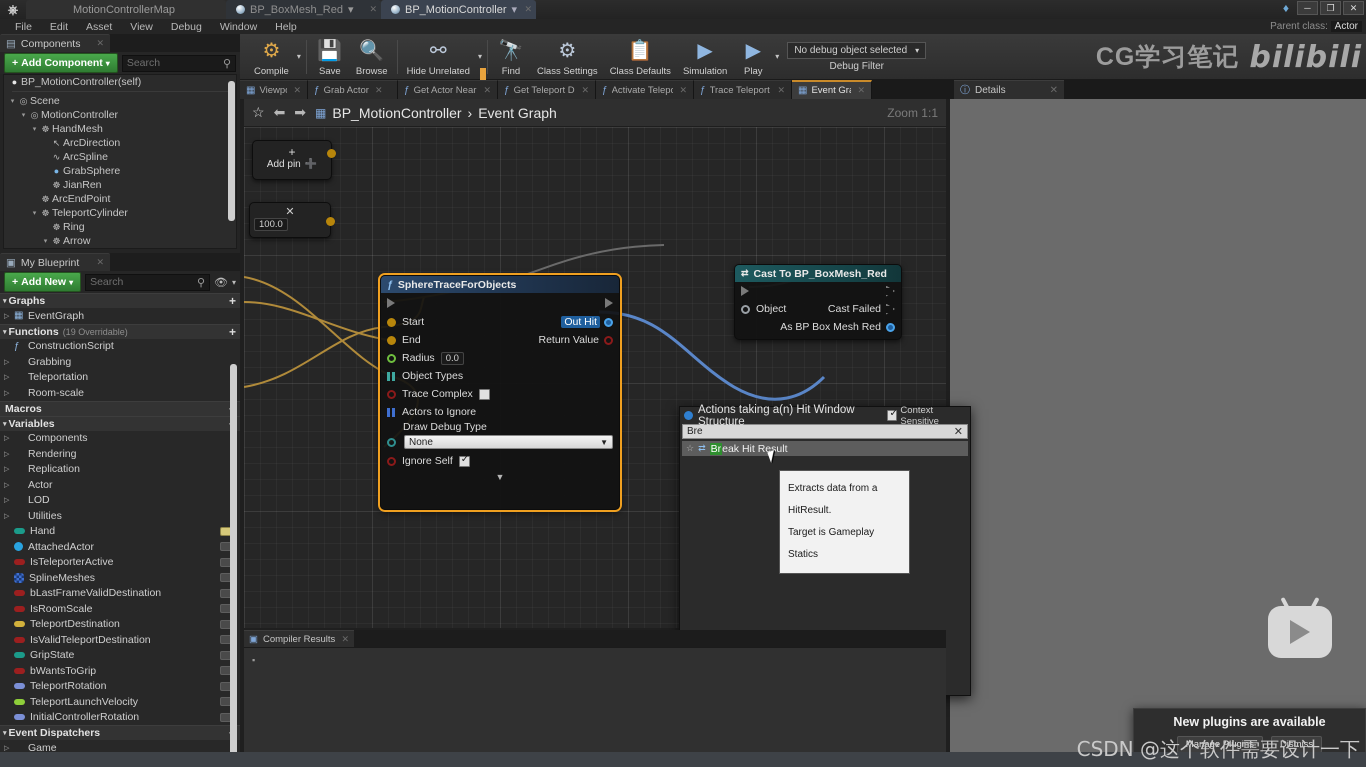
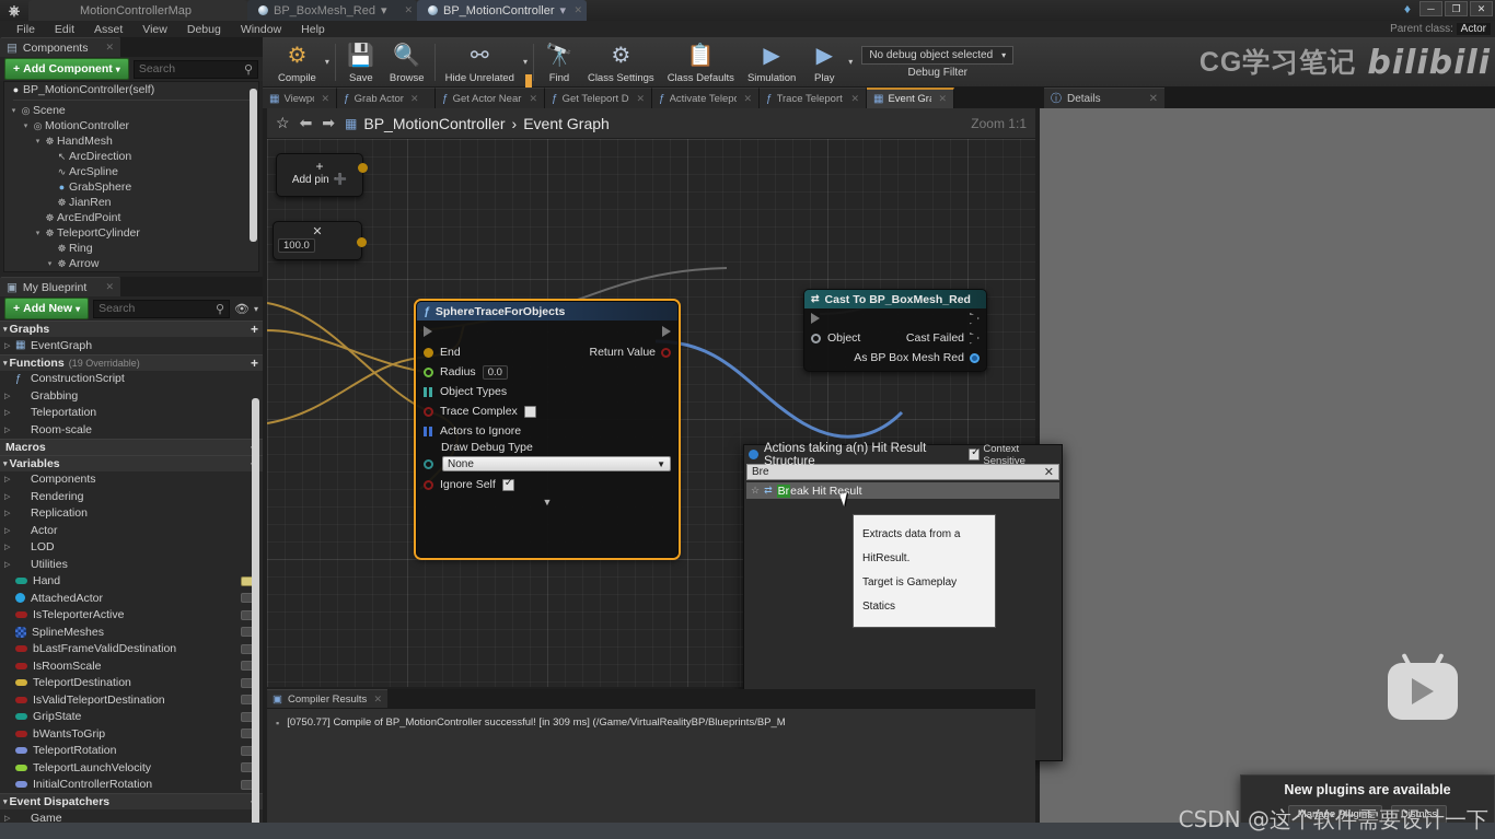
  ⎈
  MotionControllerMap
  BP_BoxMesh_Red
  ▾
  ✕
  BP_MotionController
  ▾
  ✕
  ♦
  ─
  ❐
  ✕
  File
  Edit
  Asset
  View
  Debug
  Window
  Help
  Parent class: Actor
  ▤
  Components
  ✕
  +
  Add Component
  ▾
  Search
  ⚲
  ●
  BP_MotionController(self)
  ◎
  Scene
  ◎
  MotionController
  ☸
  HandMesh
  ↖
  ArcDirection
  ∿
  ArcSpline
  ●
  GrabSphere
  ☸
  JianRen
  ☸
  ArcEndPoint
  ☸
  TeleportCylinder
  ☸
  Ring
  ☸
  Arrow
  ▣
  My Blueprint
  ✕
  +
  Add New
  ▾
  Search
  ⚲
  👁
  ▾
  Graphs
  +
  ▦
  EventGraph
  Functions
  (19 Overridable)
  +
  ƒ
  ConstructionScript
  Grabbing
  Teleportation
  Room-scale
  Macros
  Variables
  Components
  Rendering
  Replication
  Actor
  LOD
  Utilities
  Hand
  AttachedActor
  IsTeleporterActive
  SplineMeshes
  bLastFrameValidDestination
  IsRoomScale
  TeleportDestination
  IsValidTeleportDestination
  GripState
  bWantsToGrip
  TeleportRotation
  TeleportLaunchVelocity
  InitialControllerRotation
  Event Dispatchers
  Game
  ⚙
  Compile
  ▾
  💾
  Save
  🔍
  Browse
  ⚯
  Hide Unrelated
  ▾
  🔭
  Find
  ⚙
  Class Settings
  📋
  Class Defaults
  ▶
  Simulation
  ▶
  Play
  ▾
  No debug object selected
  ▾
  Debug Filter
  CG学习笔记
  bilibili
  ▦
  ✕
  ƒ
  Grab Actor
  ✕
  ƒ
  Get Actor Near
  ✕
  ƒ
  Get Teleport D
  ✕
  ƒ
  Activate Telepo
  ✕
  ƒ
  Trace Teleport
  ✕
  ▦
  Event Gr
  ✕
  ⓘ
  Details
  ✕
  ☆
  ⬅
  ➡
  ▦
  BP_MotionController
  ›
  Event Graph
  Zoom 1:1
  +
  Add pin
  ➕
  ✕
  100.0
  ƒ
  SphereTraceForObjects
- Start
- Out Hit
  End
  Return Value
  Radius
  0.0
  Object Types
  Trace Complex
  Actors to Ignore
  Draw Debug Type
  None
  ▼
  Ignore Self
  ▼
  ⇄
  Cast To BP_BoxMesh_Red
  Object
  Cast Failed
  As BP Box Mesh Red
- Actions taking a(n) Hit Window Structure
+ Actions taking a(n) Hit Result Structure
  Context Sensitive
  Bre
  ✕
  ☆
  ⇄
  Break Hit Result
  Extracts data from a HitResult.
  Target is Gameplay Statics
  ▣
  Compiler Results
  ✕
  ▪
+ [0750.77] Compile of BP_MotionController successful! [in 309 ms] (/Game/VirtualRealityBP/Blueprints/BP_M
  New plugins are available
  Manage Plugins
  Dismiss
  CSDN @这个软件需要设计一下
